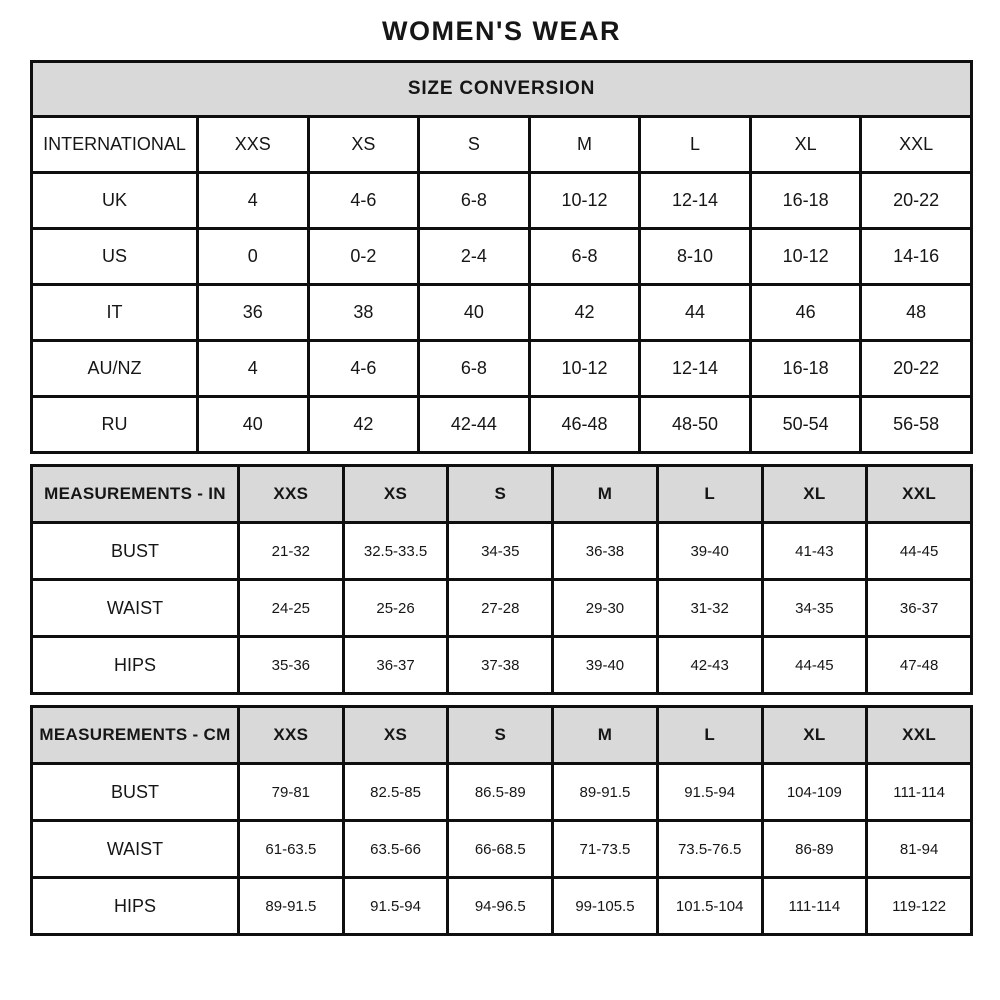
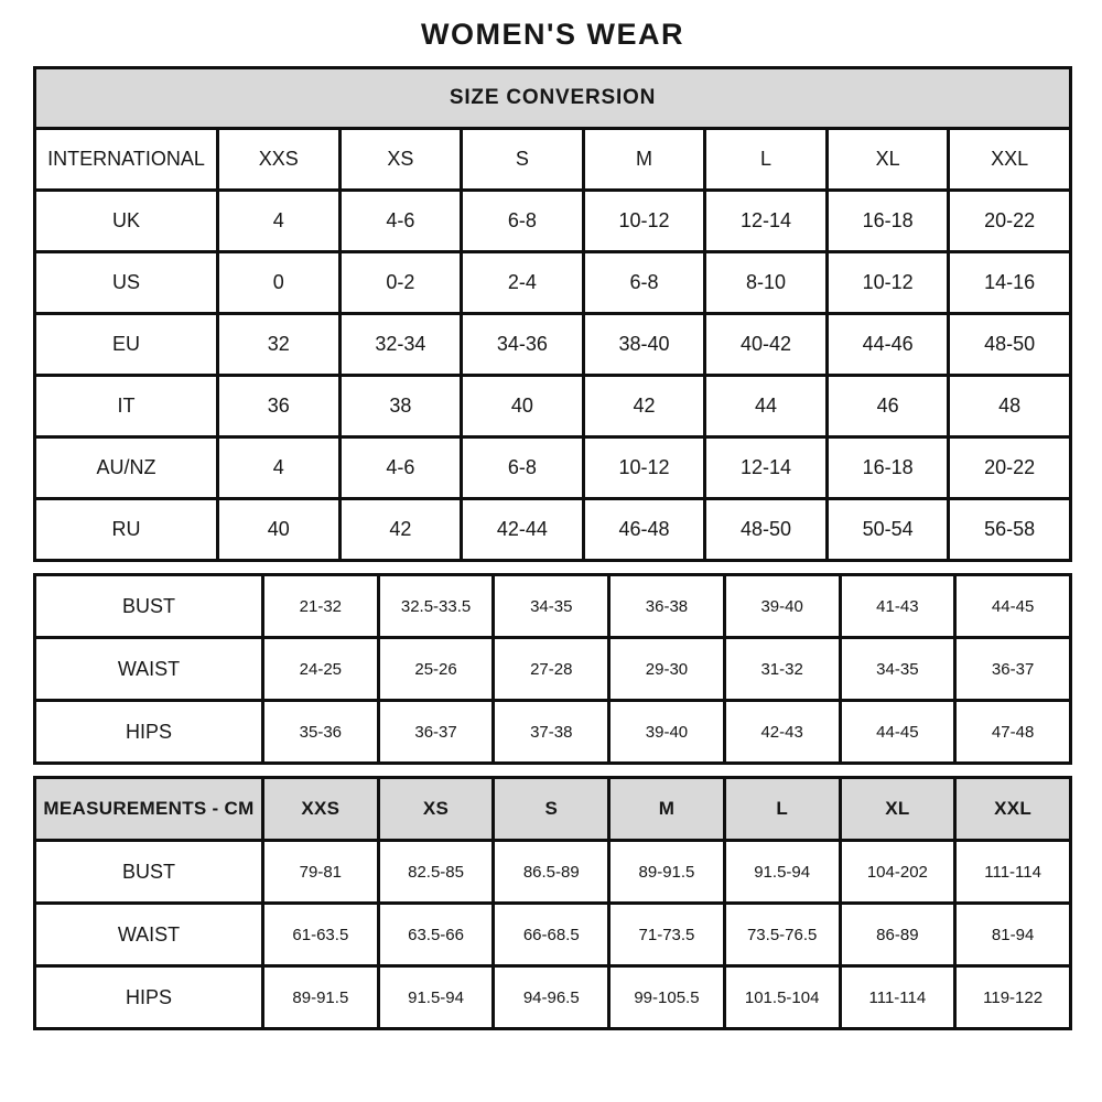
  WOMEN'S WEAR
  SIZE CONVERSION
  INTERNATIONAL	XXS	XS	S	M	L	XL	XXL
  UK	4	4-6	6-8	10-12	12-14	16-18	20-22
  US	0	0-2	2-4	6-8	8-10	10-12	14-16
+ EU	32	32-34	34-36	38-40	40-42	44-46	48-50
  IT	36	38	40	42	44	46	48
  AU/NZ	4	4-6	6-8	10-12	12-14	16-18	20-22
  RU	40	42	42-44	46-48	48-50	50-54	56-58
- MEASUREMENTS - IN	XXS	XS	S	M	L	XL	XXL
  BUST	21-32	32.5-33.5	34-35	36-38	39-40	41-43	44-45
  WAIST	24-25	25-26	27-28	29-30	31-32	34-35	36-37
  HIPS	35-36	36-37	37-38	39-40	42-43	44-45	47-48
  MEASUREMENTS - CM	XXS	XS	S	M	L	XL	XXL
- BUST	79-81	82.5-85	86.5-89	89-91.5	91.5-94	104-109	111-114
+ BUST	79-81	82.5-85	86.5-89	89-91.5	91.5-94	104-202	111-114
  WAIST	61-63.5	63.5-66	66-68.5	71-73.5	73.5-76.5	86-89	81-94
  HIPS	89-91.5	91.5-94	94-96.5	99-105.5	101.5-104	111-114	119-122
